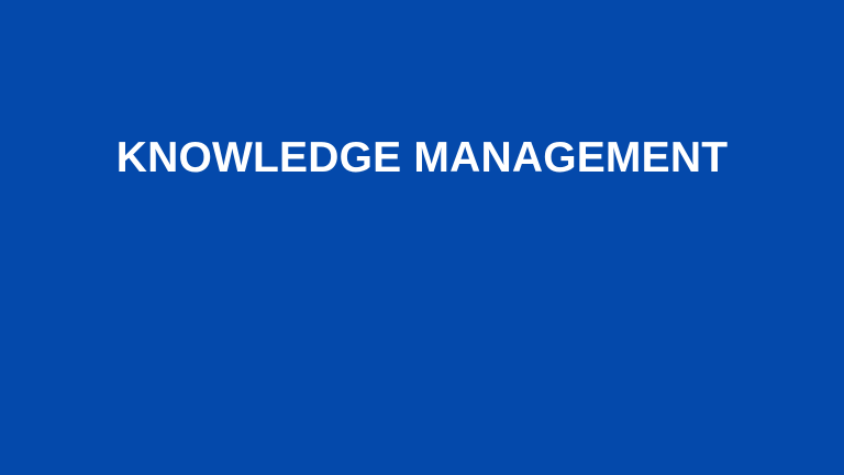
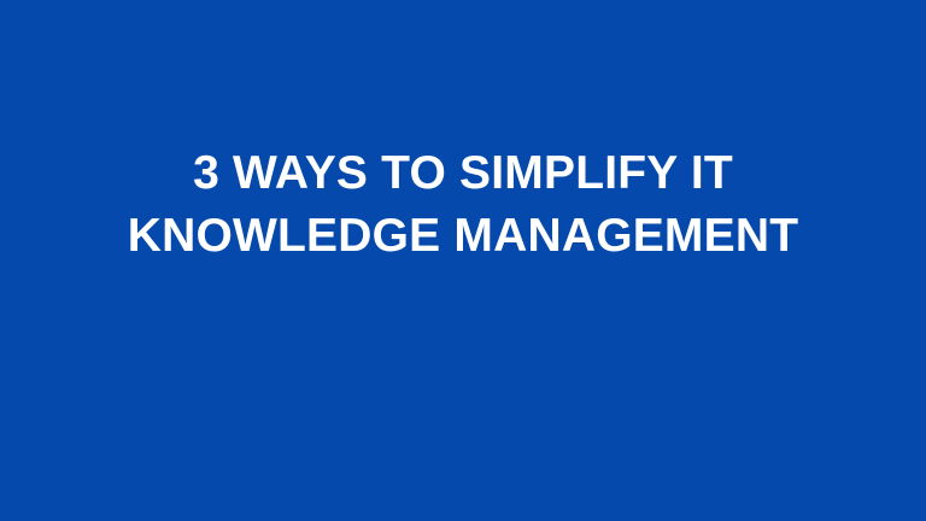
+ 3 WAYS TO SIMPLIFY IT
  KNOWLEDGE MANAGEMENT
